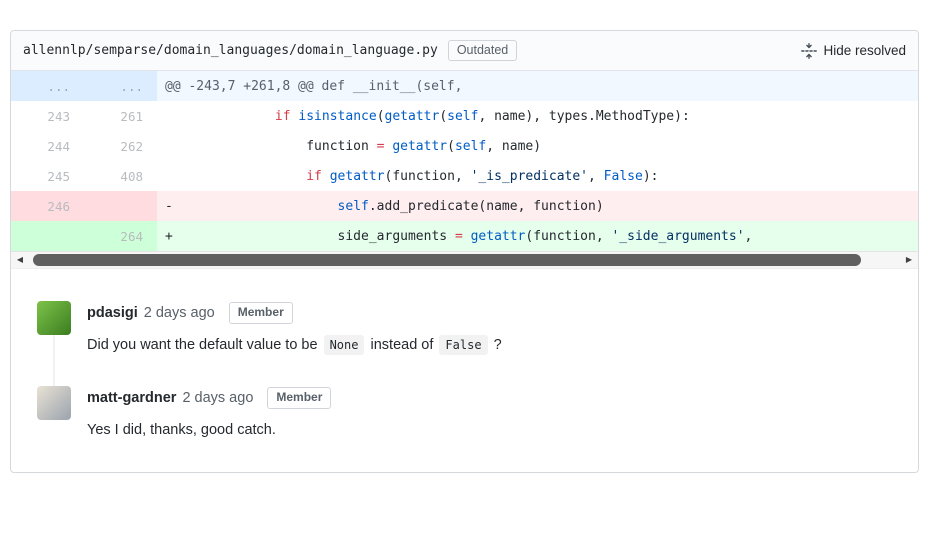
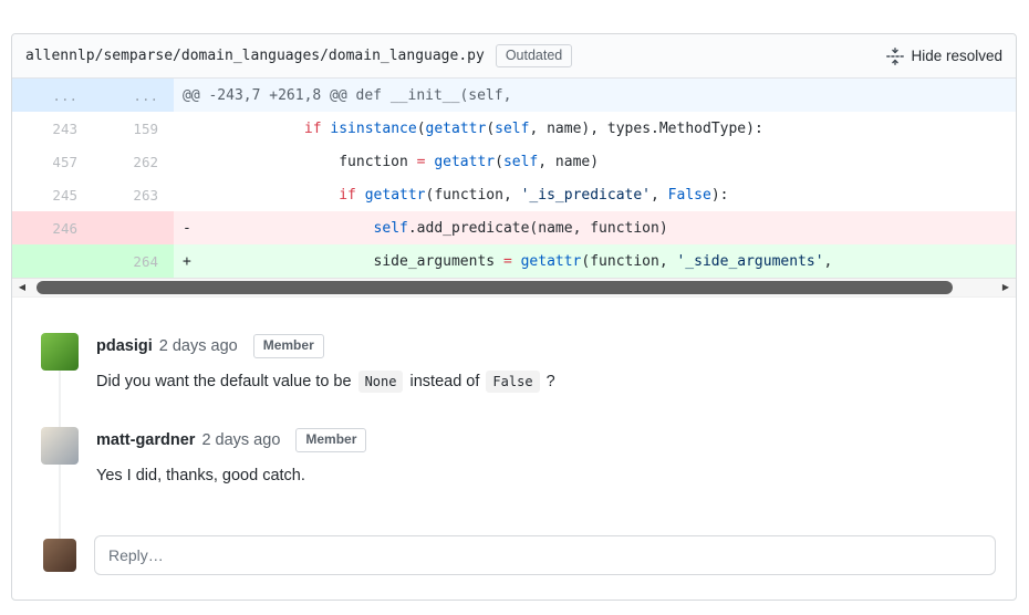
  allennlp/semparse/domain_languages/domain_language.py
  Outdated
  Hide resolved
  ...	...	@@ -243,7 +261,8 @@ def __init__(self,
- 243	261	if isinstance(getattr(self, name), types.MethodType):
+ 243	159	if isinstance(getattr(self, name), types.MethodType):
- 244	262	function = getattr(self, name)
+ 457	262	function = getattr(self, name)
- 245	408	if getattr(function, '_is_predicate', False):
+ 245	263	if getattr(function, '_is_predicate', False):
  246		- self.add_predicate(name, function)
  	264	+ side_arguments = getattr(function, '_side_arguments',
  ◀
  ▶
  pdasigi
  2 days ago
  Member
  Did you want the default value to be None instead of False ?
  matt-gardner
  2 days ago
  Member
  Yes I did, thanks, good catch.
+ Reply…
